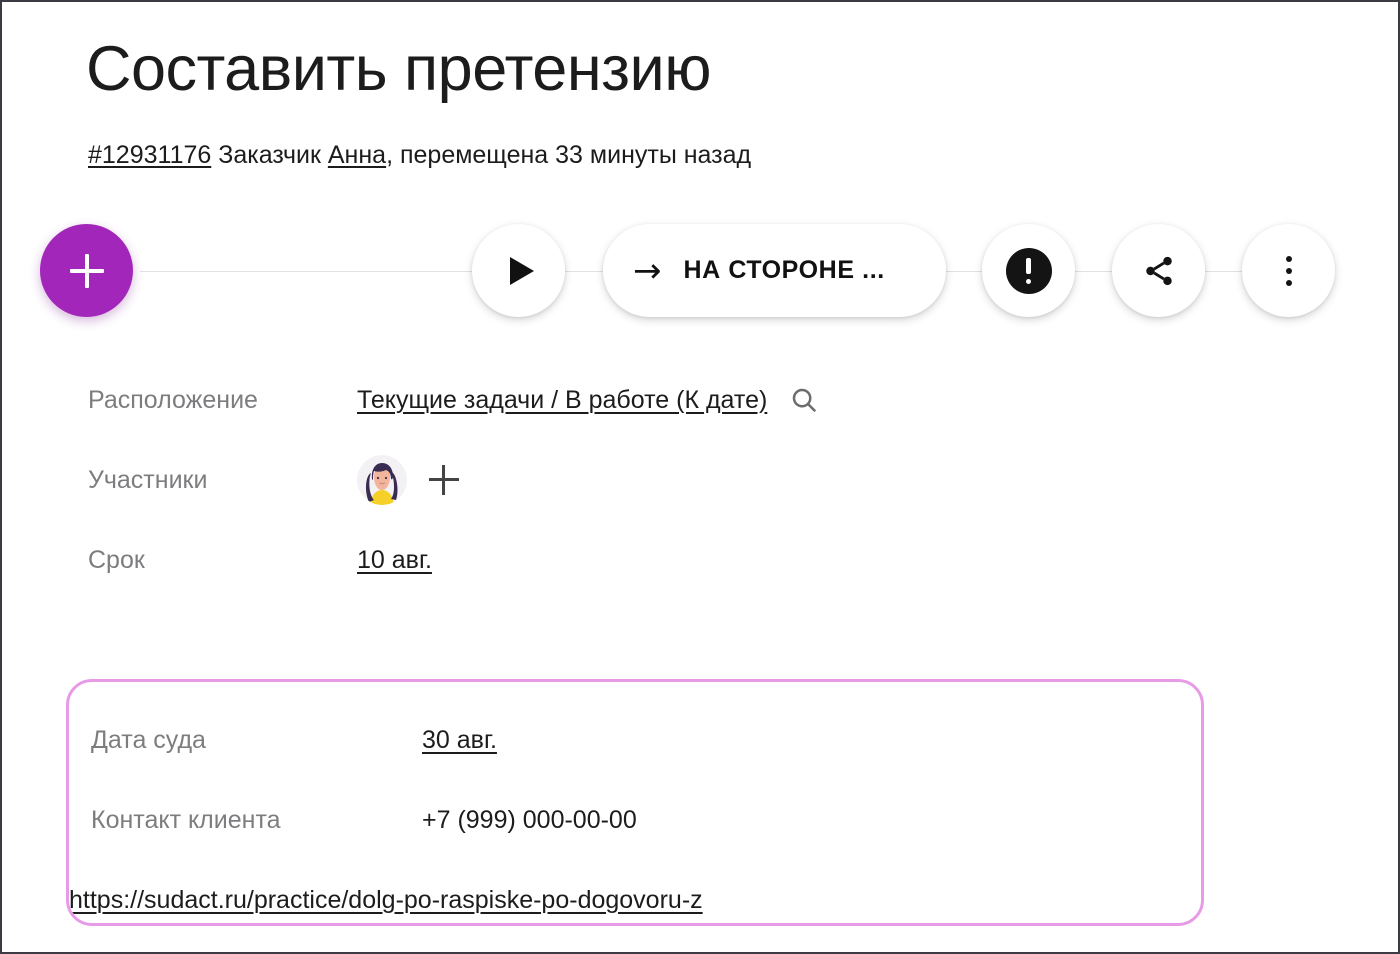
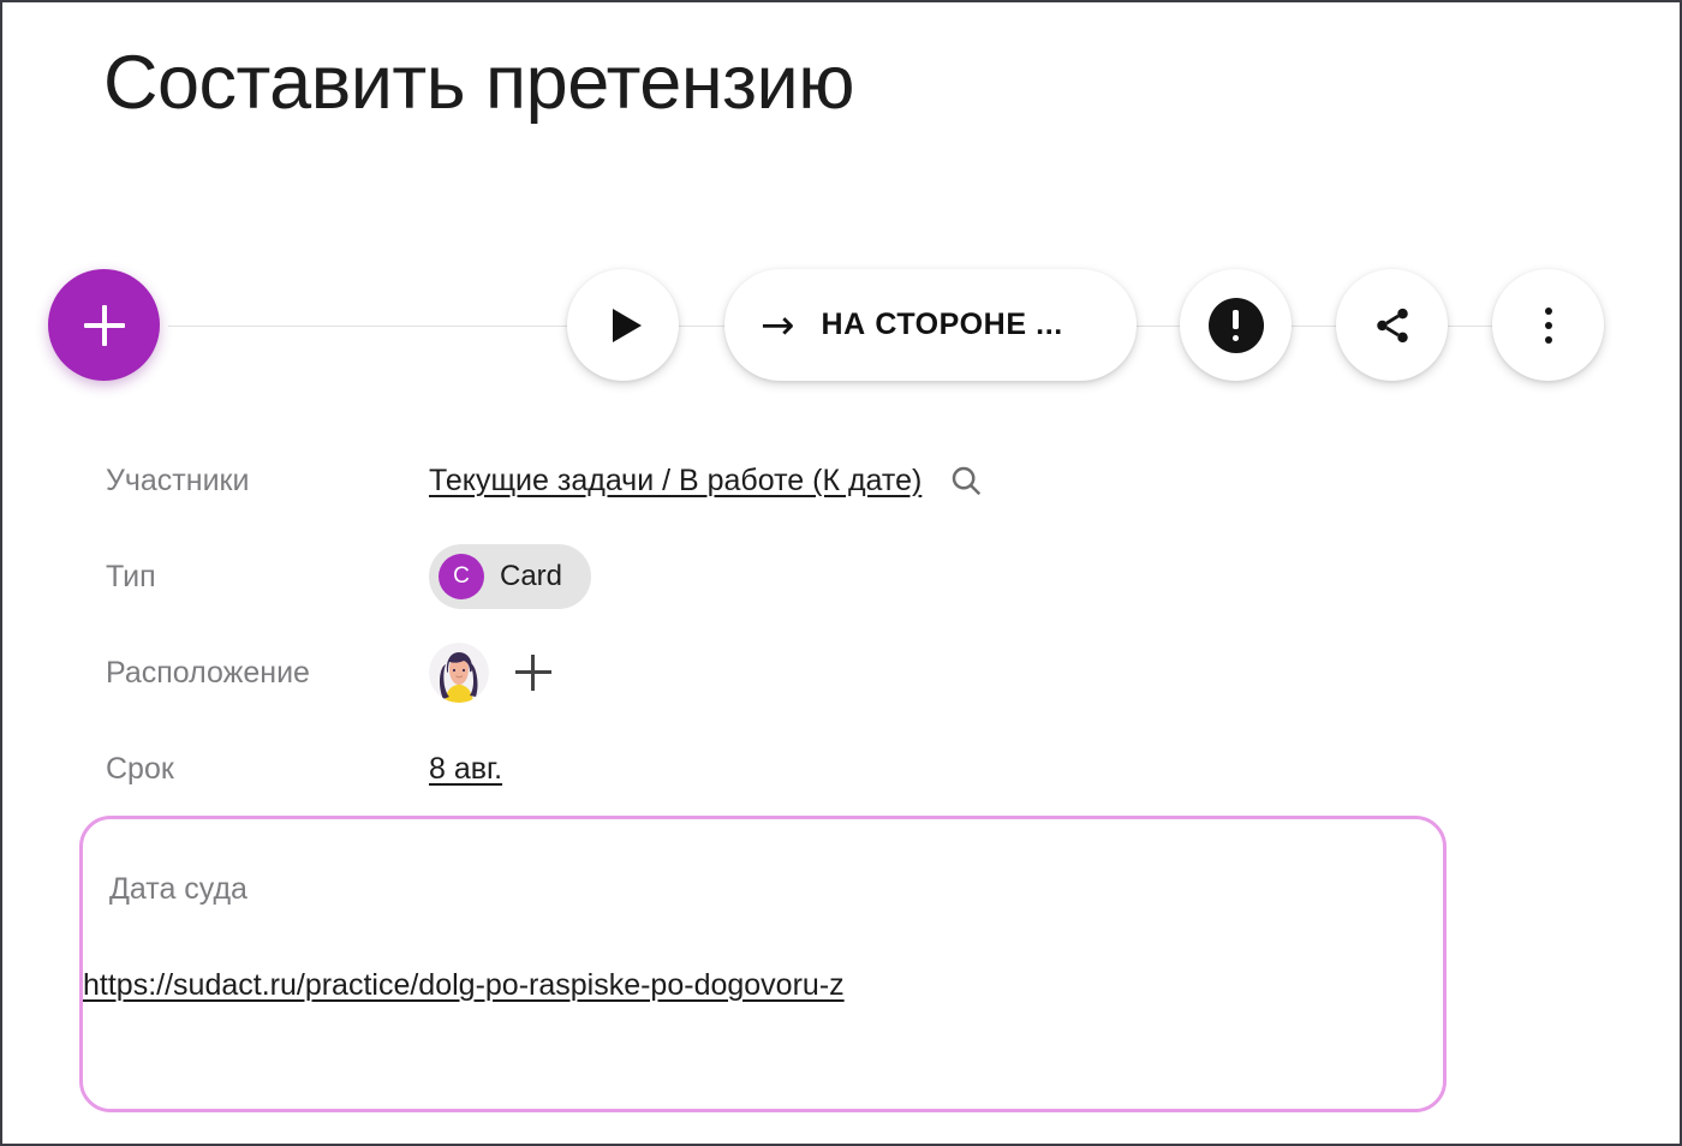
  Составить претензию
- #12931176 Заказчик Анна, перемещена 33 минуты назад
  →
  НА СТОРОНЕ ...
- Расположение
+ Участники
  Текущие задачи / В работе (К дате)
+ Тип
+ C
+ Card
- Участники
+ Расположение
  Срок
- 10 авг.
+ 8 авг.
  Дата суда
- 30 авг.
- Контакт клиента
- +7 (999) 000-00-00
  https://sudact.ru/practice/dolg-po-raspiske-po-dogovoru-z
